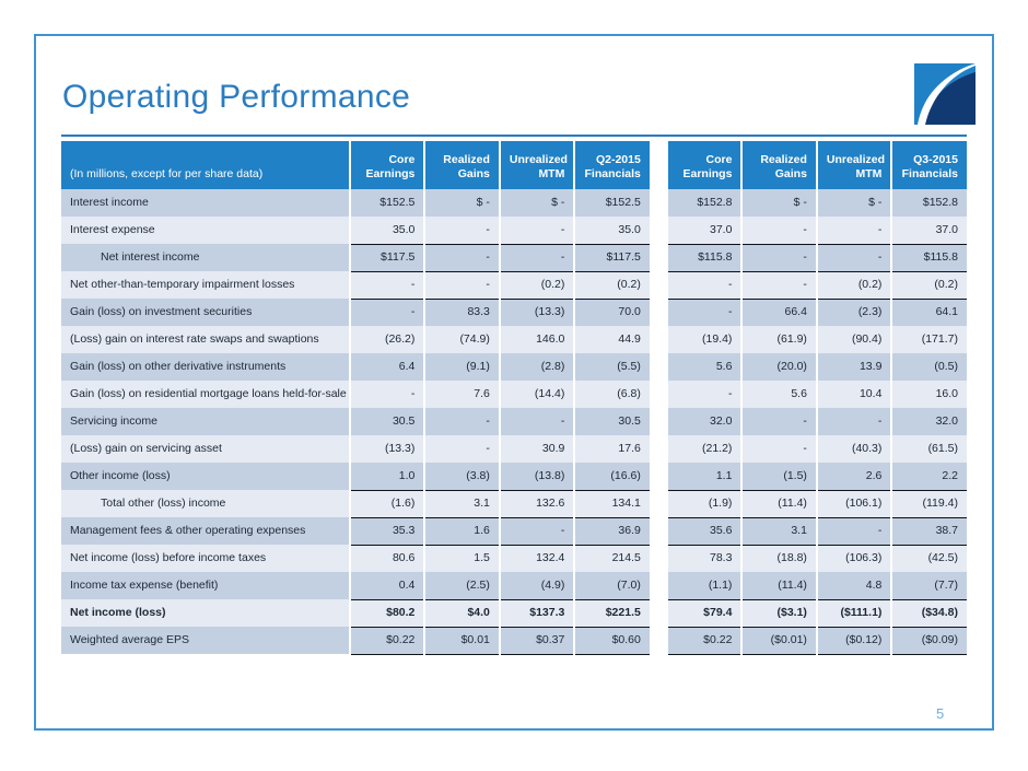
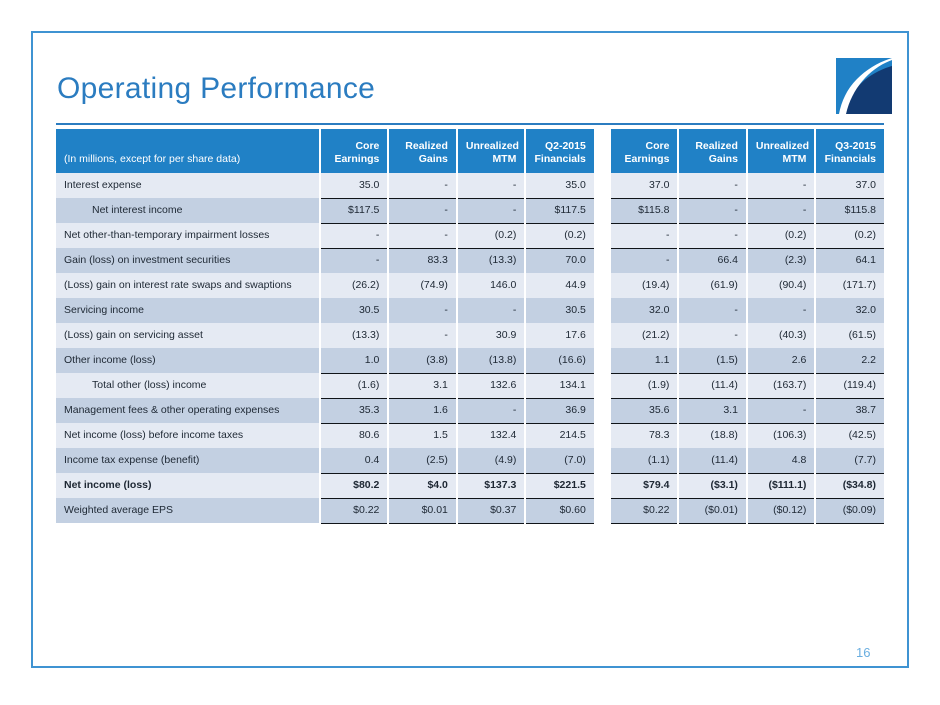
  Operating Performance
  (In millions, except for per share data)	Core Earnings	Realized Gains	Unrealized MTM	Q2-2015 Financials		Core Earnings	Realized Gains	Unrealized MTM	Q3-2015 Financials
- Interest income	$152.5	$ -	$ -	$152.5		$152.8	$ -	$ -	$152.8
  Interest expense	35.0	-	-	35.0		37.0	-	-	37.0
  Net interest income	$117.5	-	-	$117.5		$115.8	-	-	$115.8
  Net other-than-temporary impairment losses	-	-	(0.2)	(0.2)		-	-	(0.2)	(0.2)
  Gain (loss) on investment securities	-	83.3	(13.3)	70.0		-	66.4	(2.3)	64.1
  (Loss) gain on interest rate swaps and swaptions	(26.2)	(74.9)	146.0	44.9		(19.4)	(61.9)	(90.4)	(171.7)
- Gain (loss) on other derivative instruments	6.4	(9.1)	(2.8)	(5.5)		5.6	(20.0)	13.9	(0.5)
- Gain (loss) on residential mortgage loans held-for-sale	-	7.6	(14.4)	(6.8)		-	5.6	10.4	16.0
  Servicing income	30.5	-	-	30.5		32.0	-	-	32.0
  (Loss) gain on servicing asset	(13.3)	-	30.9	17.6		(21.2)	-	(40.3)	(61.5)
  Other income (loss)	1.0	(3.8)	(13.8)	(16.6)		1.1	(1.5)	2.6	2.2
- Total other (loss) income	(1.6)	3.1	132.6	134.1		(1.9)	(11.4)	(106.1)	(119.4)
+ Total other (loss) income	(1.6)	3.1	132.6	134.1		(1.9)	(11.4)	(163.7)	(119.4)
  Management fees & other operating expenses	35.3	1.6	-	36.9		35.6	3.1	-	38.7
  Net income (loss) before income taxes	80.6	1.5	132.4	214.5		78.3	(18.8)	(106.3)	(42.5)
  Income tax expense (benefit)	0.4	(2.5)	(4.9)	(7.0)		(1.1)	(11.4)	4.8	(7.7)
  Net income (loss)	$80.2	$4.0	$137.3	$221.5		$79.4	($3.1)	($111.1)	($34.8)
  Weighted average EPS	$0.22	$0.01	$0.37	$0.60		$0.22	($0.01)	($0.12)	($0.09)
- 5
+ 16
